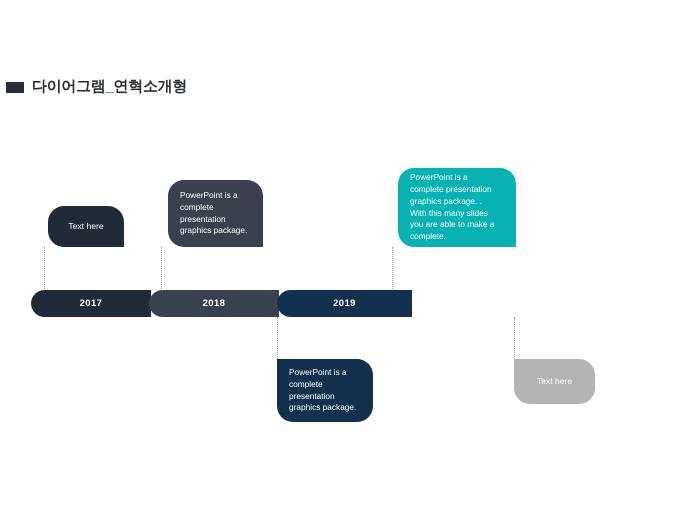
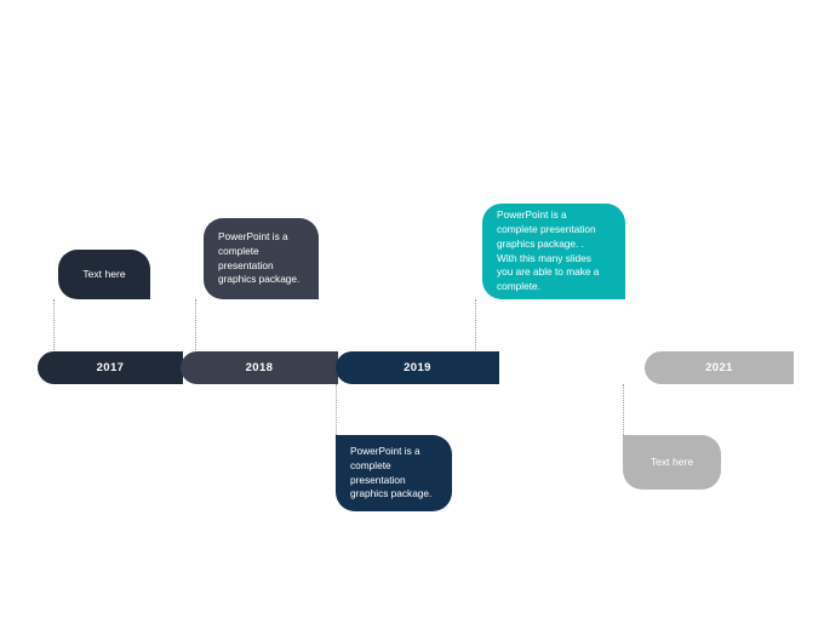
- 다이어그램_연혁소개형
  2017
  2018
  2019
+ 2021
  Text here
  PowerPoint is a
  complete
  presentation
  graphics package.
  PowerPoint is a
  complete
  presentation
  graphics package.
  PowerPoint is a
  complete presentation
  graphics package. .
  With this many slides
  you are able to make a
  complete.
  Text here
